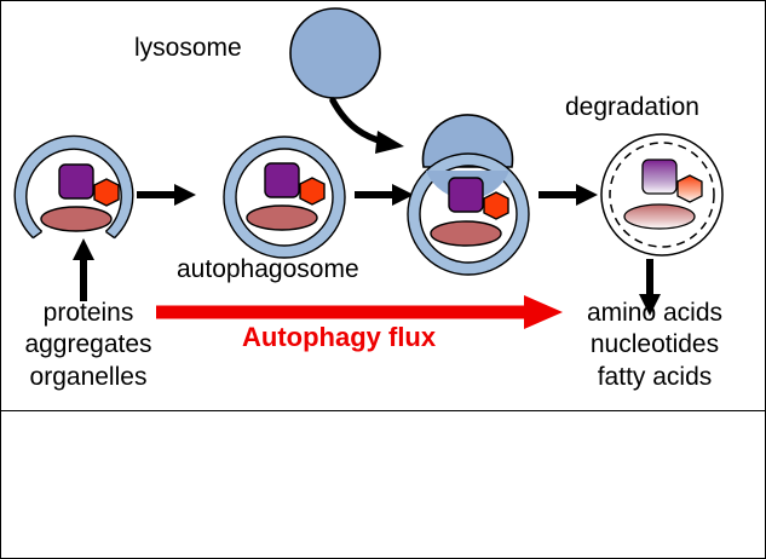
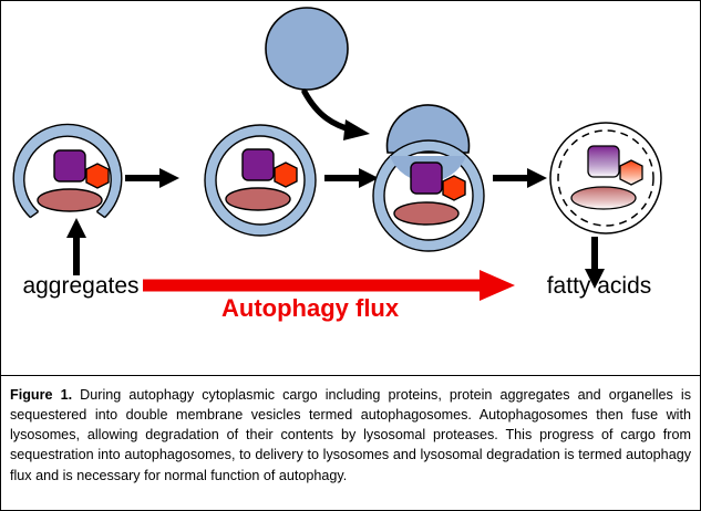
- lysosome
- autophagosome
- degradation
- proteins
  aggregates
- organelles
- amino acids
- nucleotides
  fatty acids
  Autophagy flux
+ Figure 1. During autophagy cytoplasmic cargo including proteins, protein aggregates and organelles is sequestered into double membrane vesicles termed autophagosomes. Autophagosomes then fuse with lysosomes, allowing degradation of their contents by lysosomal proteases. This progress of cargo from sequestration into autophagosomes, to delivery to lysosomes and lysosomal degradation is termed autophagy flux and is necessary for normal function of autophagy.
